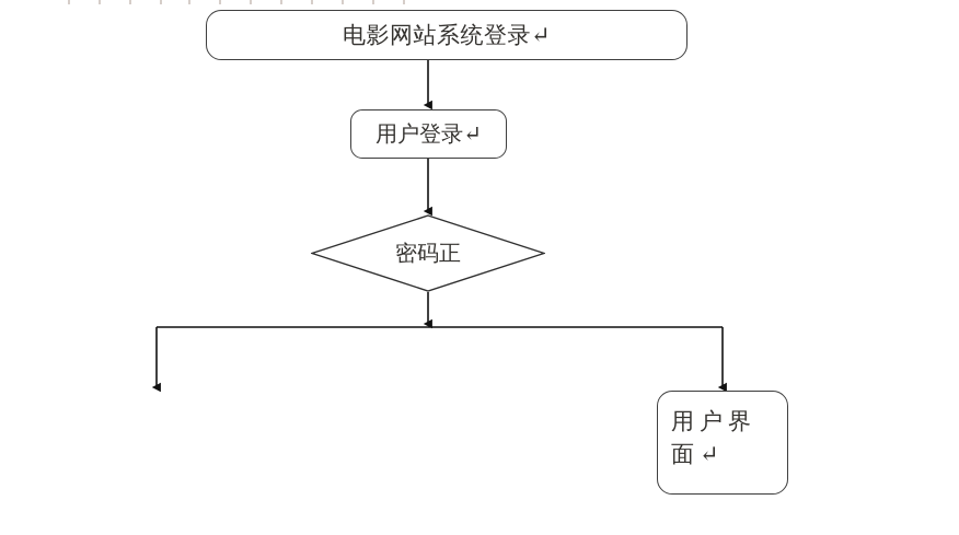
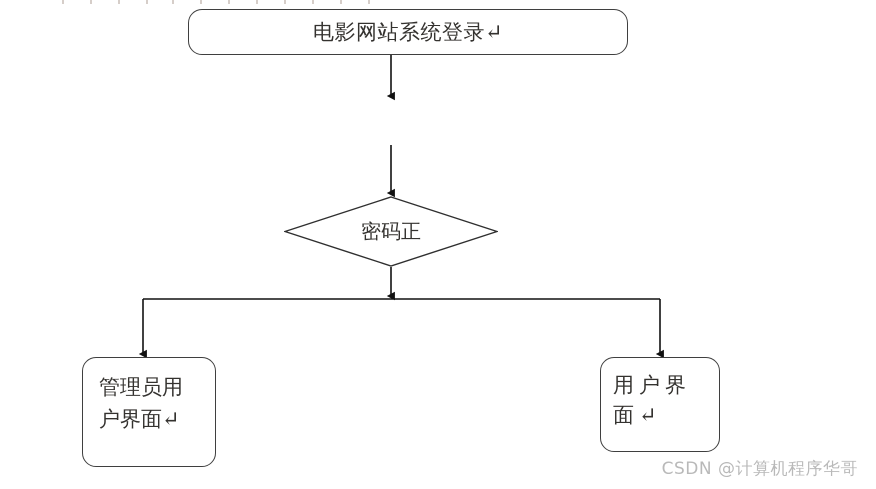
  电影网站系统登录↵
- 用户登录↵
  密码正
+ 管理员用
+ 户界面↵
  用户界
  面↵
+ CSDN @计算机程序华哥
